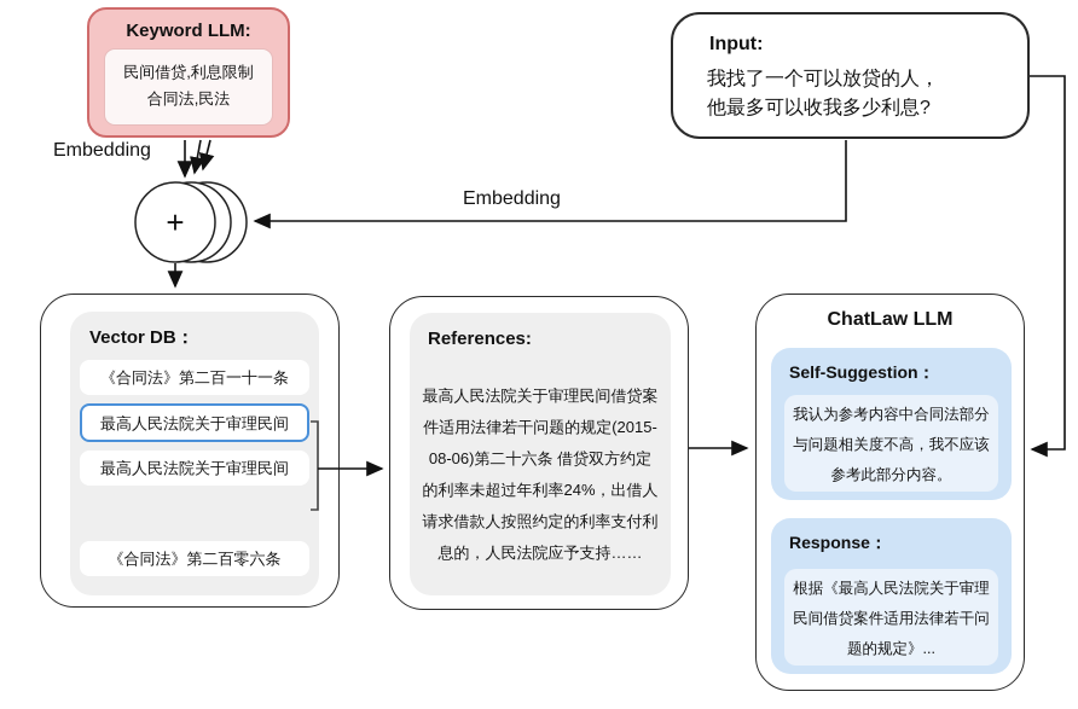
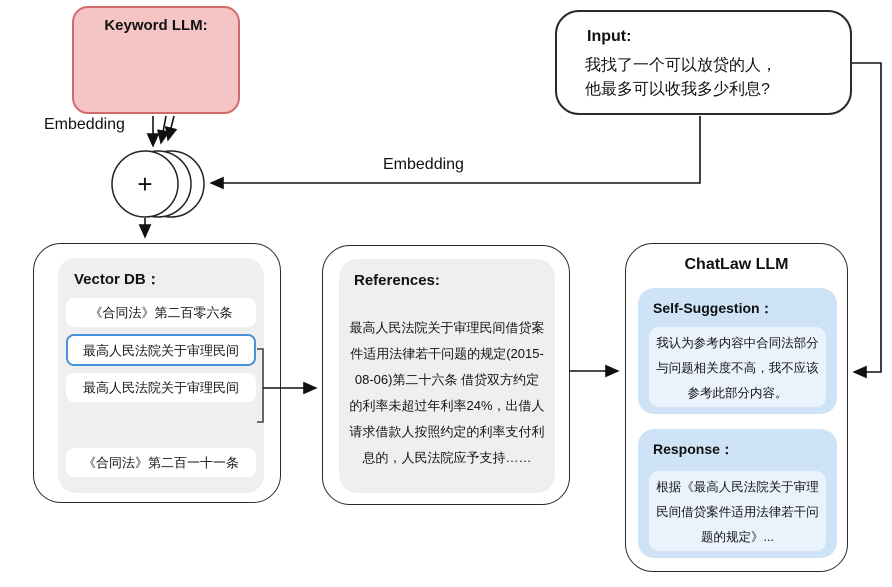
  Keyword LLM:
- 民间借贷,利息限制
- 合同法,民法
  Input:
  我找了一个可以放贷的人，
  他最多可以收我多少利息?
  Embedding
  Embedding
  Vector DB：
- 《合同法》第二百一十一条
+ 《合同法》第二百零六条
  最高人民法院关于审理民间
  最高人民法院关于审理民间
- 《合同法》第二百零六条
+ 《合同法》第二百一十一条
  References:
  最高人民法院关于审理民间借贷案
  件适用法律若干问题的规定(2015-
  08-06)第二十六条 借贷双方约定
  的利率未超过年利率24%，出借人
  请求借款人按照约定的利率支付利
  息的，人民法院应予支持……
  ChatLaw LLM
  Self-Suggestion：
  我认为参考内容中合同法部分
  与问题相关度不高，我不应该
  参考此部分内容。
  Response：
  根据《最高人民法院关于审理
  民间借贷案件适用法律若干问
  题的规定》...
  +
